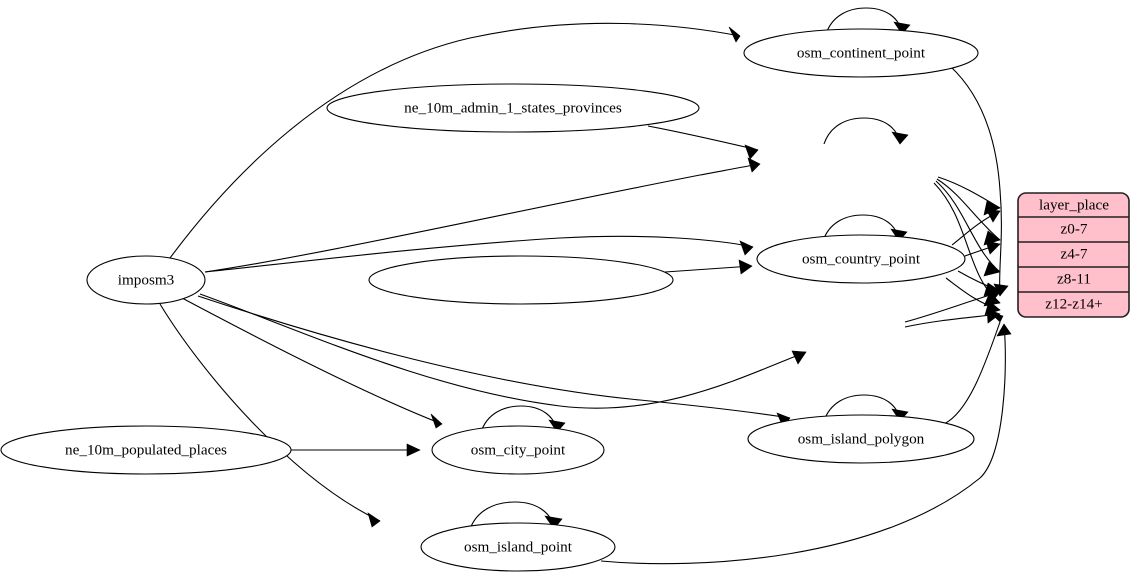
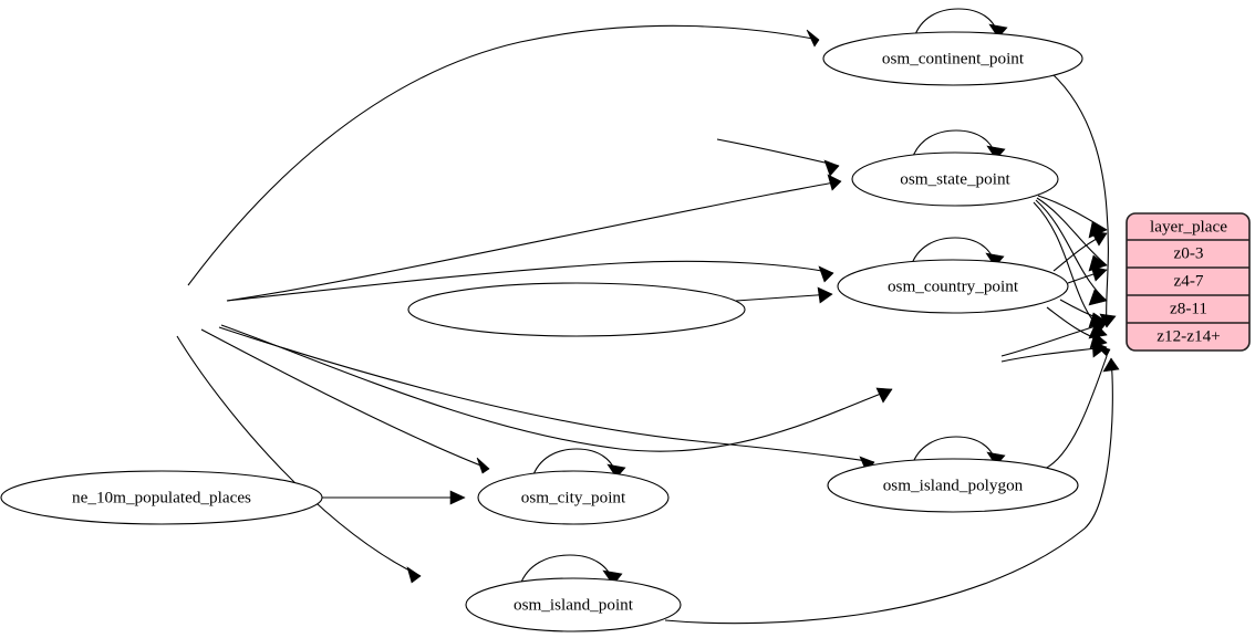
- imposm3
- ne_10m_admin_1_states_provinces
  ne_10m_populated_places
  osm_continent_point
+ osm_state_point
  osm_country_point
  osm_city_point
  osm_island_polygon
  osm_island_point
  layer_place
- z0-7
+ z0-3
  z4-7
  z8-11
  z12-z14+
